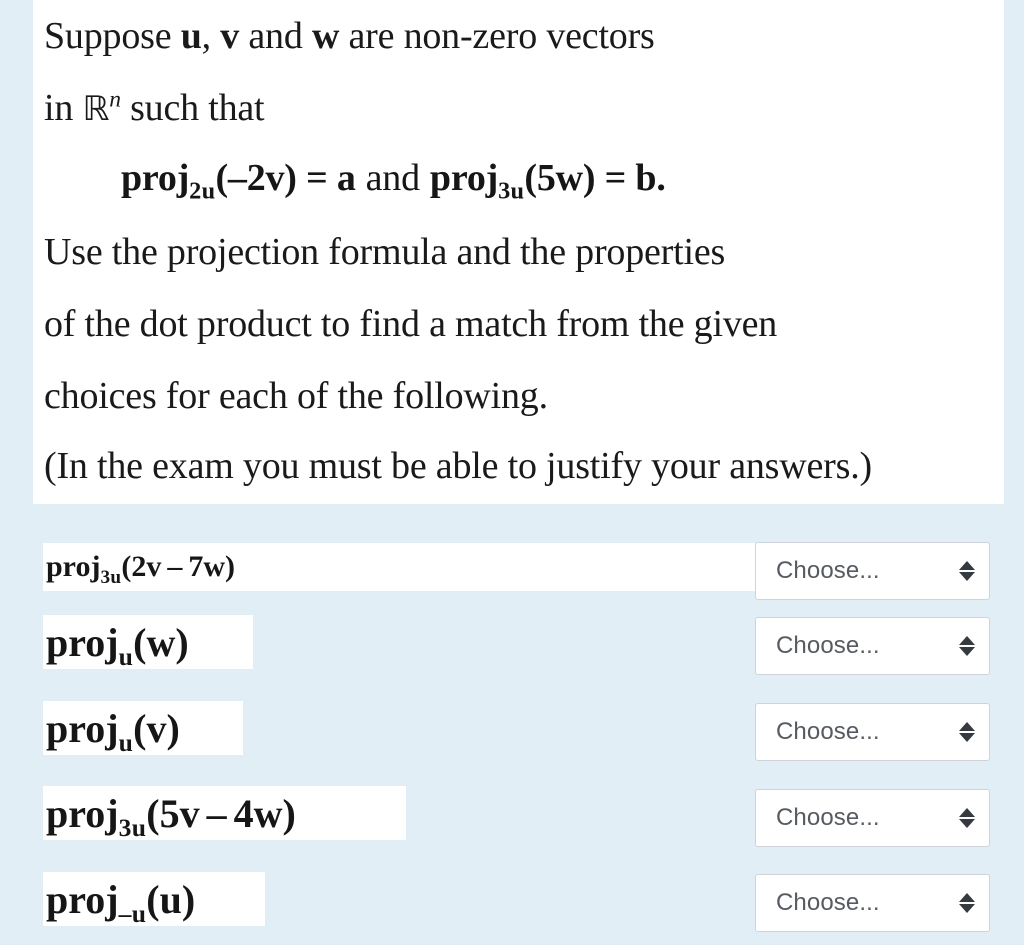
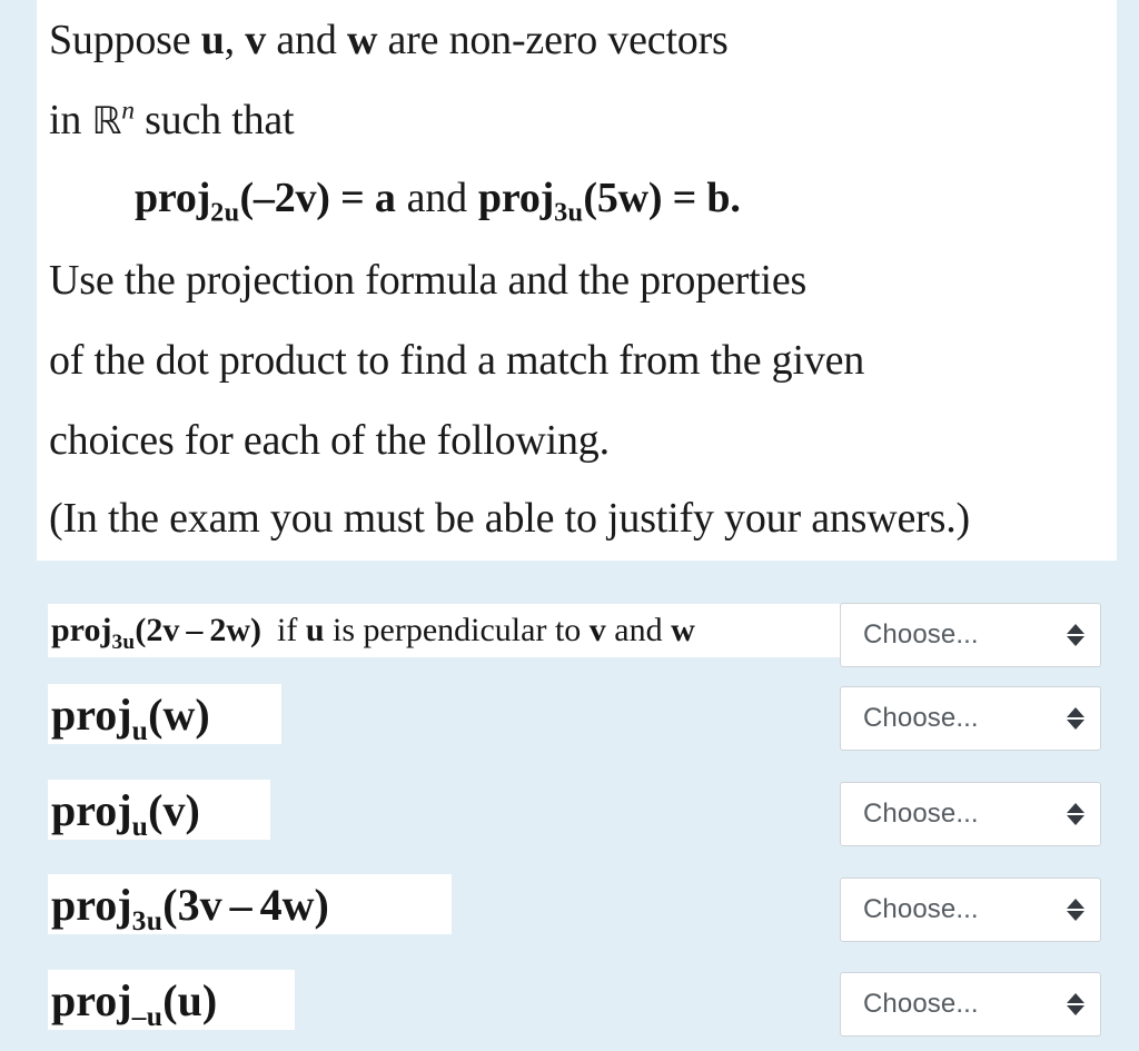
  Suppose u, v and w are non-zero vectors
  in ℝn such that
  proj2u(–2v) = a and proj3u(5w) = b.
  Use the projection formula and the properties
  of the dot product to find a match from the given
  choices for each of the following.
  (In the exam you must be able to justify your answers.)
- proj3u(2v – 7w)
+ proj3u(2v – 2w)
+ if u is perpendicular to v and w
  Choose...
  proju(w)
  Choose...
  proju(v)
  Choose...
- proj3u(5v – 4w)
+ proj3u(3v – 4w)
  Choose...
  proj–u(u)
  Choose...
